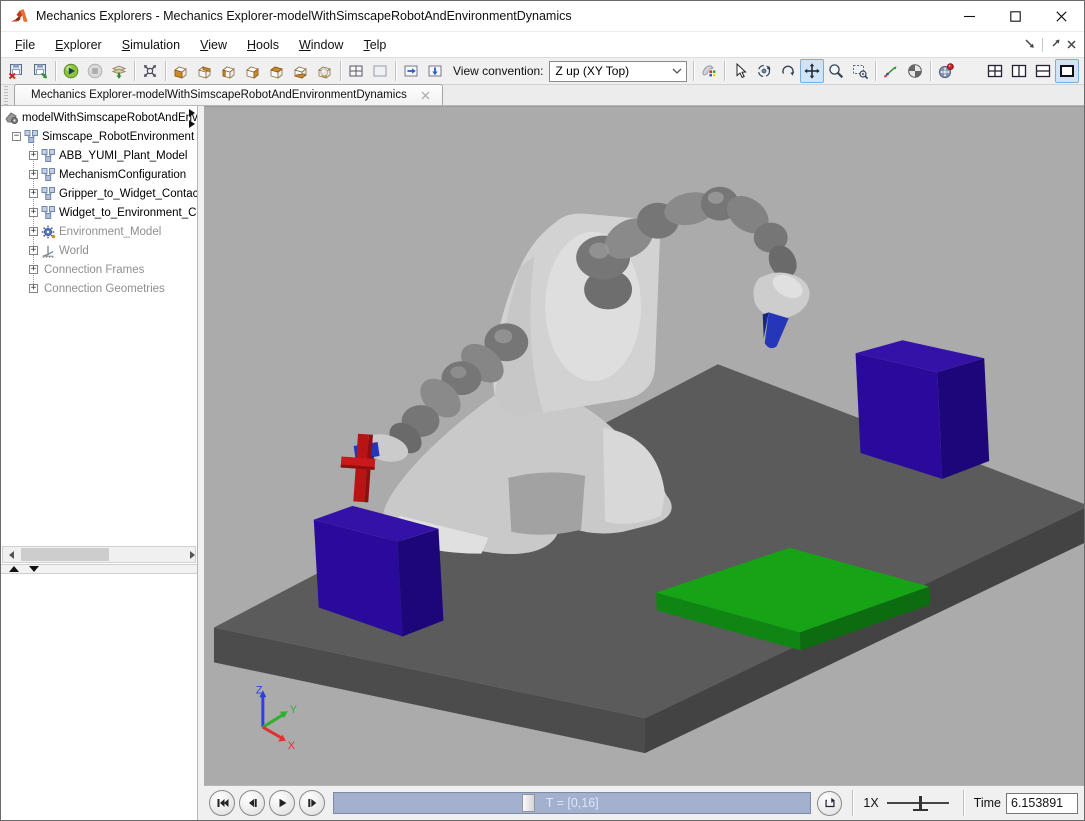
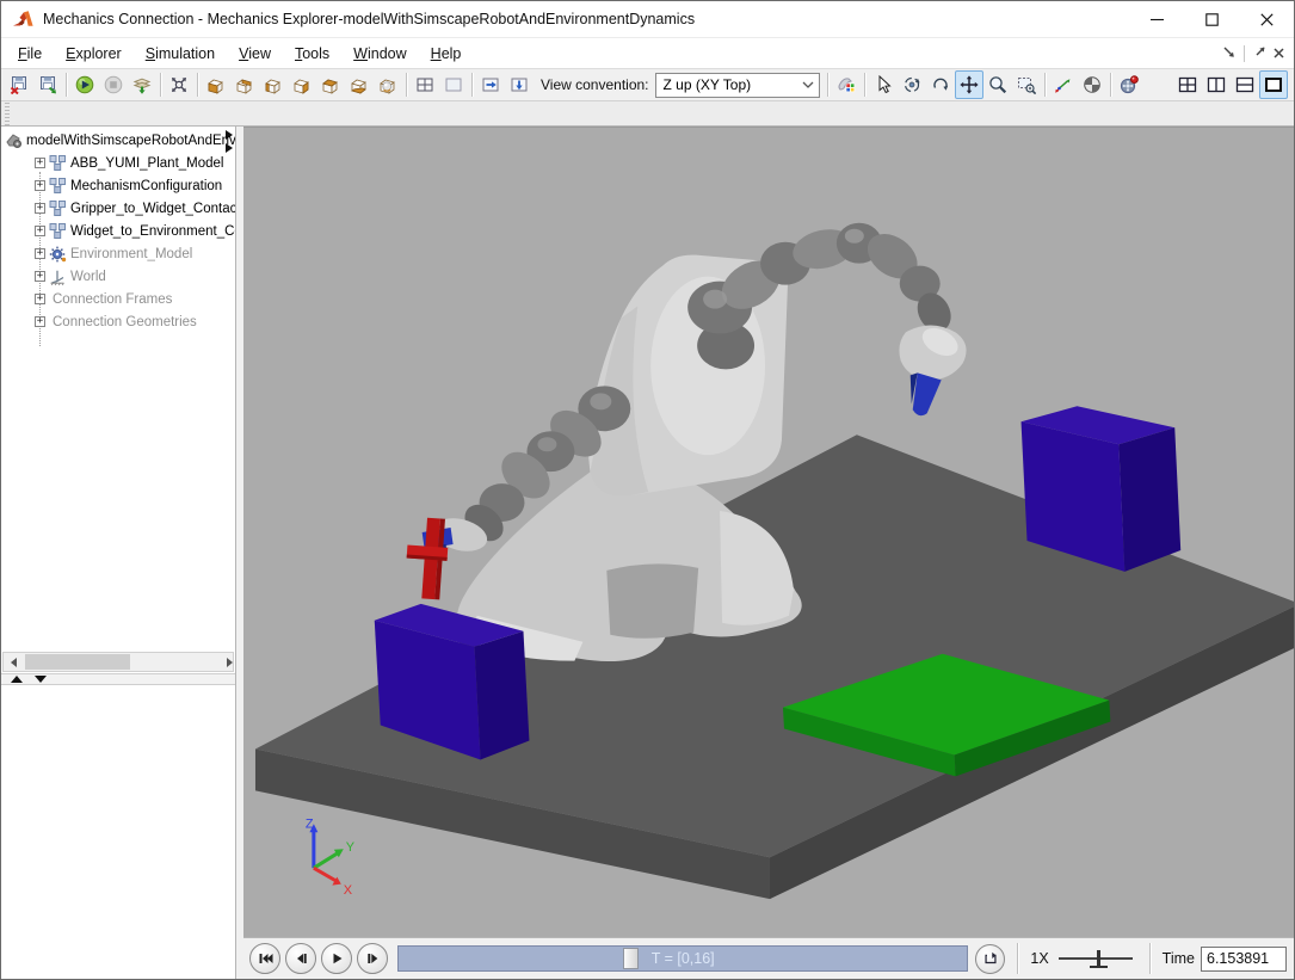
- Mechanics Explorers - Mechanics Explorer-modelWithSimscapeRobotAndEnvironmentDynamics
+ Mechanics Connection - Mechanics Explorer-modelWithSimscapeRobotAndEnvironmentDynamics
  File
  Explorer
  Simulation
  View
- Hools
+ Tools
  Window
- Telp
+ Help
  View convention:
  Z up (XY Top)
- Mechanics Explorer-modelWithSimscapeRobotAndEnvironmentDynamics
- −
- Simscape_RobotEnvironment
  +
  ABB_YUMI_Plant_Model
  +
  MechanismConfiguration
  +
  Gripper_to_Widget_Contac
  +
  Widget_to_Environment_C
  +
  Environment_Model
  +
  World
  +
  Connection Frames
  +
  Connection Geometries
  Z
  Y
  X
  T = [0,16]
  1X
  Time
  6.153891
